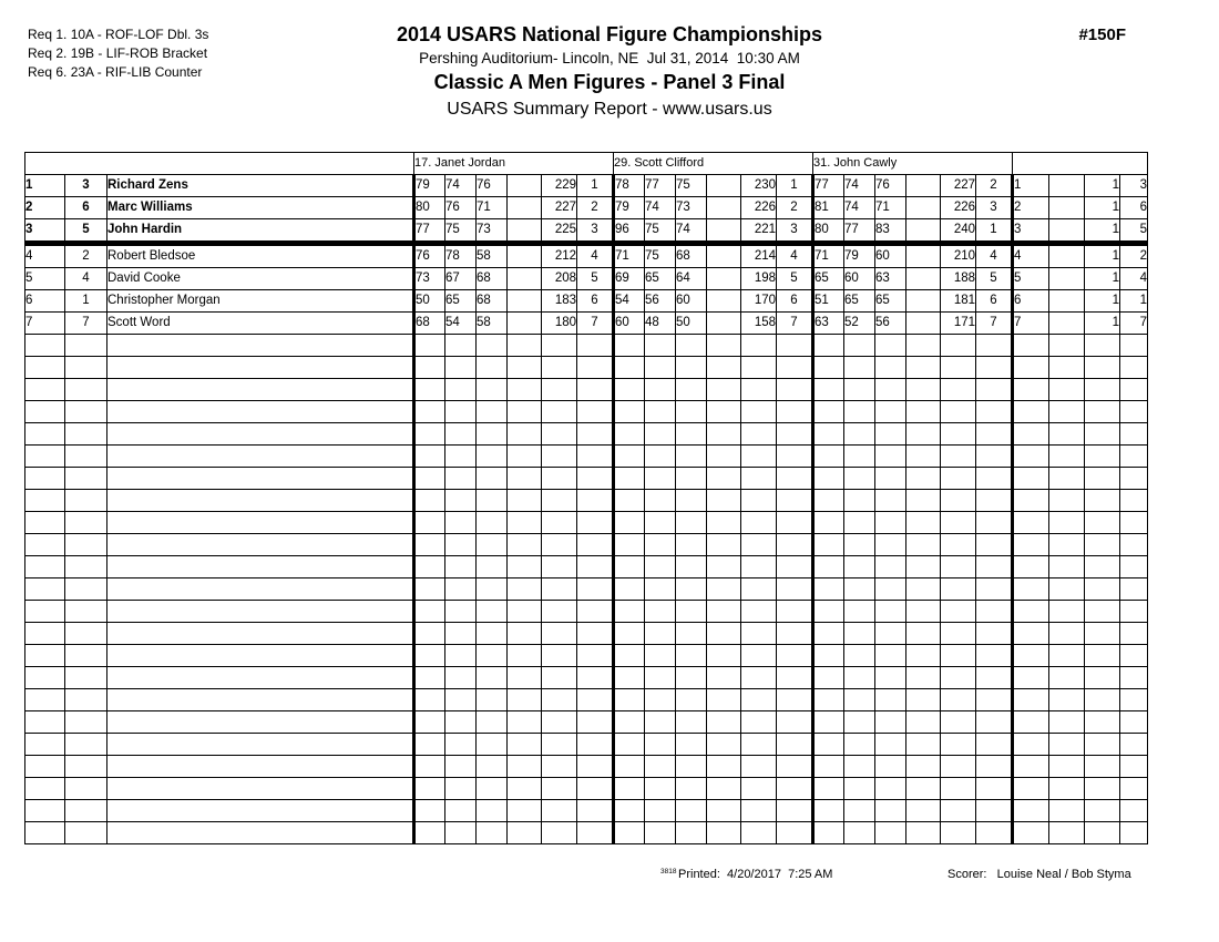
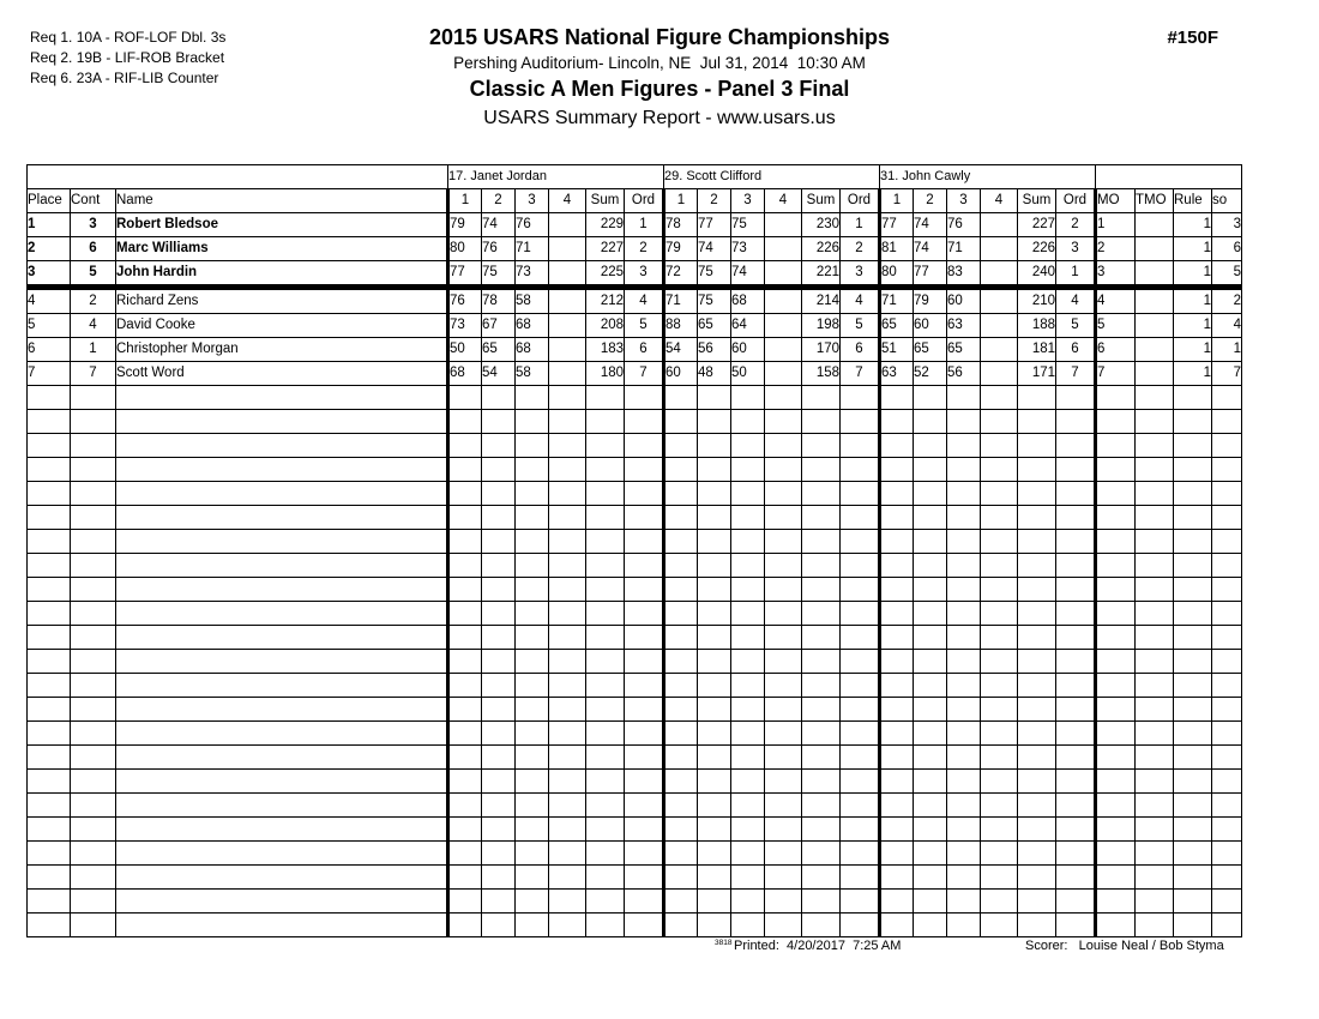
  Req 1. 10A - ROF-LOF Dbl. 3s
  Req 2. 19B - LIF-ROB Bracket
  Req 6. 23A - RIF-LIB Counter
- 2014 USARS National Figure Championships
+ 2015 USARS National Figure Championships
  Pershing Auditorium- Lincoln, NE Jul 31, 2014 10:30 AM
  Classic A Men Figures - Panel 3 Final
  USARS Summary Report - www.usars.us
  #150F
  	17. Janet Jordan	29. Scott Clifford	31. John Cawly
+ Place	Cont	Name	1	2	3	4	Sum	Ord	1	2	3	4	Sum	Ord	1	2	3	4	Sum	Ord	MO	TMO	Rule	so
- 1	3	Richard Zens	79	74	76		229	1	78	77	75		230	1	77	74	76		227	2	1		1	3
+ 1	3	Robert Bledsoe	79	74	76		229	1	78	77	75		230	1	77	74	76		227	2	1		1	3
  2	6	Marc Williams	80	76	71		227	2	79	74	73		226	2	81	74	71		226	3	2		1	6
- 3	5	John Hardin	77	75	73		225	3	96	75	74		221	3	80	77	83		240	1	3		1	5
+ 3	5	John Hardin	77	75	73		225	3	72	75	74		221	3	80	77	83		240	1	3		1	5
- 4	2	Robert Bledsoe	76	78	58		212	4	71	75	68		214	4	71	79	60		210	4	4		1	2
+ 4	2	Richard Zens	76	78	58		212	4	71	75	68		214	4	71	79	60		210	4	4		1	2
- 5	4	David Cooke	73	67	68		208	5	69	65	64		198	5	65	60	63		188	5	5		1	4
+ 5	4	David Cooke	73	67	68		208	5	88	65	64		198	5	65	60	63		188	5	5		1	4
  6	1	Christopher Morgan	50	65	68		183	6	54	56	60		170	6	51	65	65		181	6	6		1	1
  7	7	Scott Word	68	54	58		180	7	60	48	50		158	7	63	52	56		171	7	7		1	7
  Printed: 4/20/2017 7:25 AM
  Scorer: Louise Neal / Bob Styma
